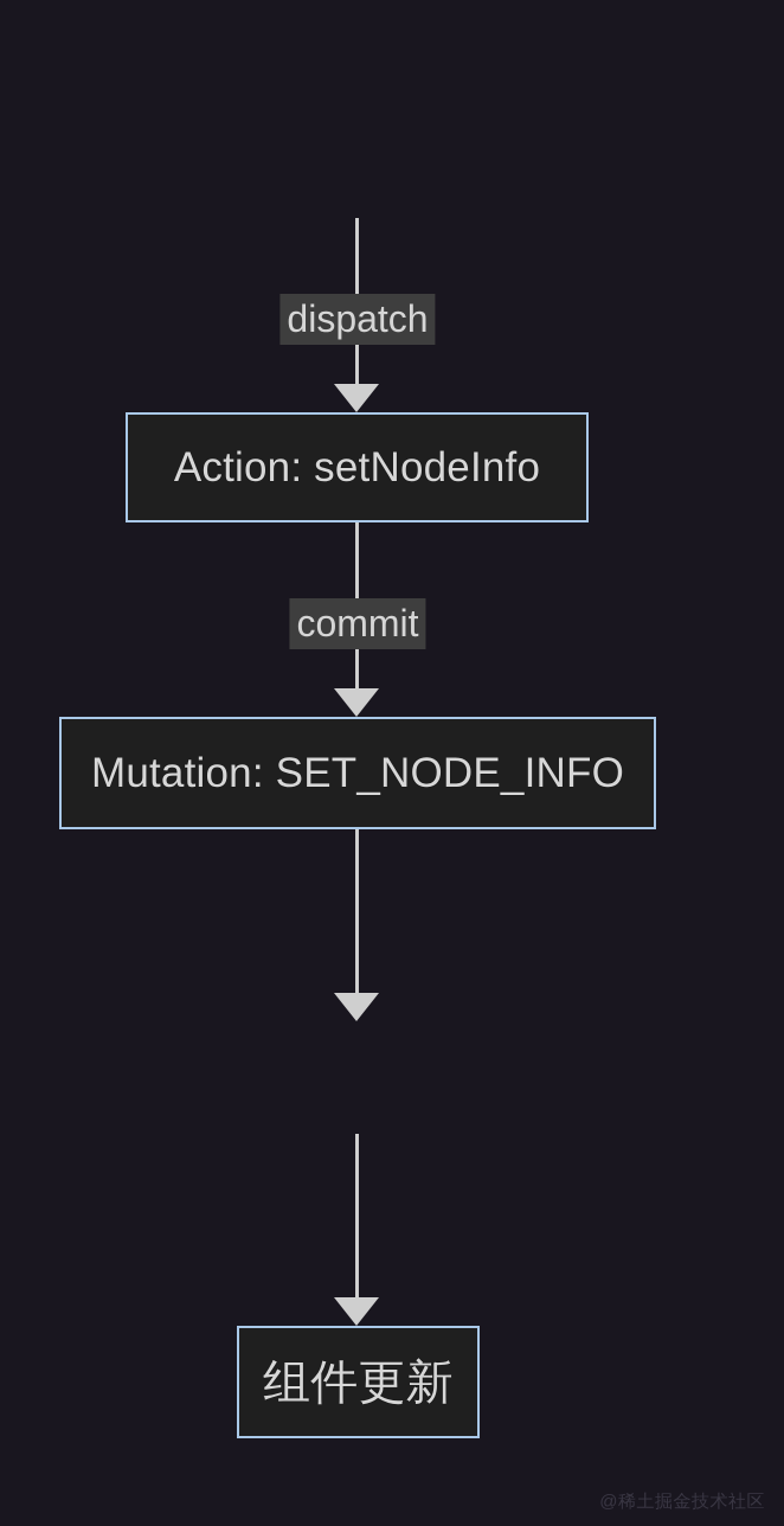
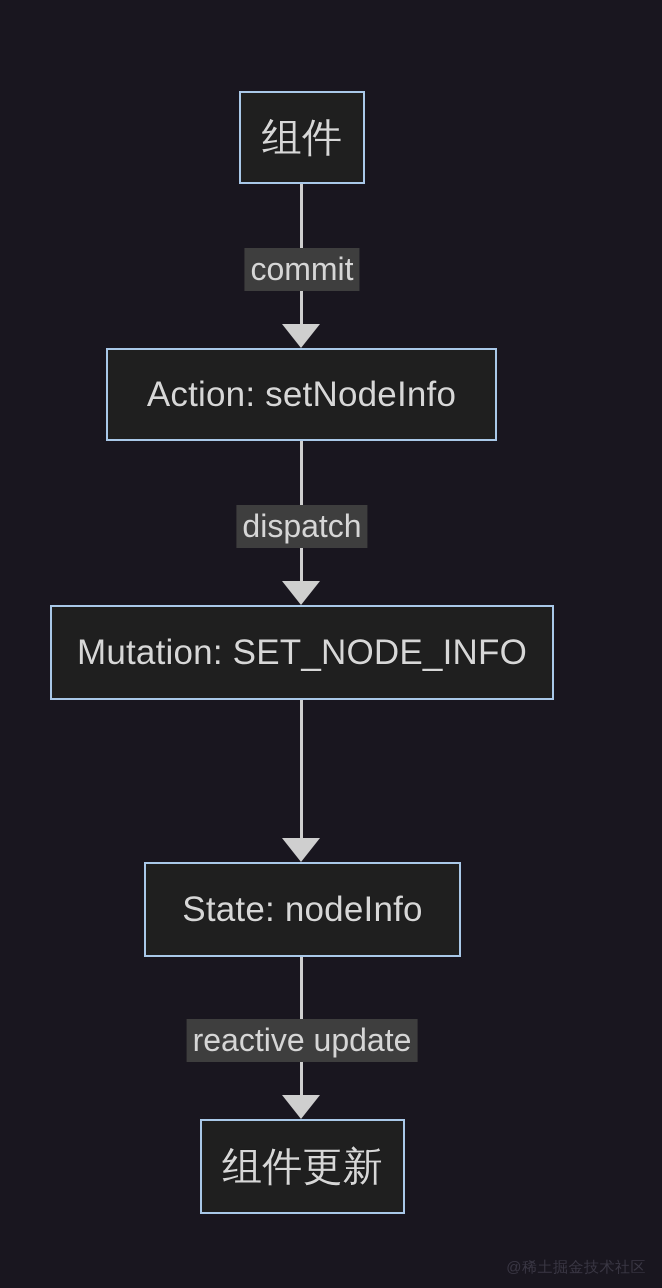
+ 组件
- dispatch
+ commit
  Action: setNodeInfo
- commit
+ dispatch
  Mutation: SET_NODE_INFO
+ State: nodeInfo
+ reactive update
  组件更新
  @稀土掘金技术社区
